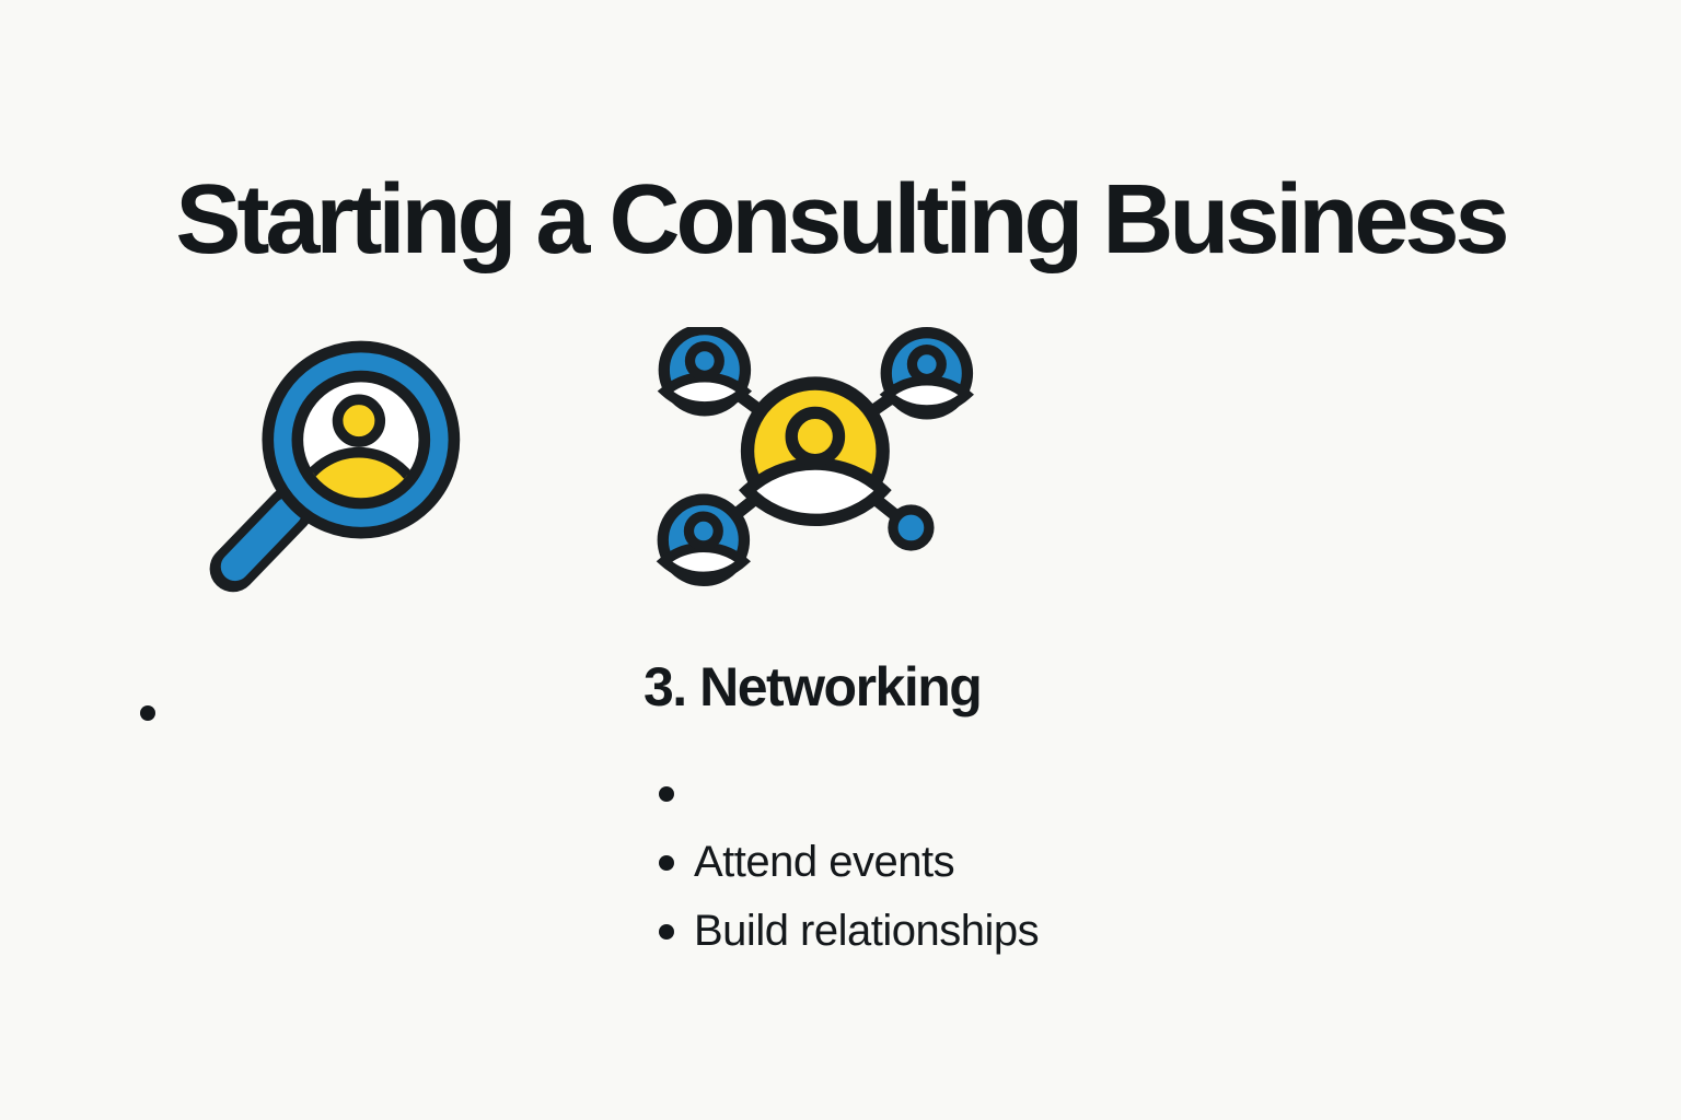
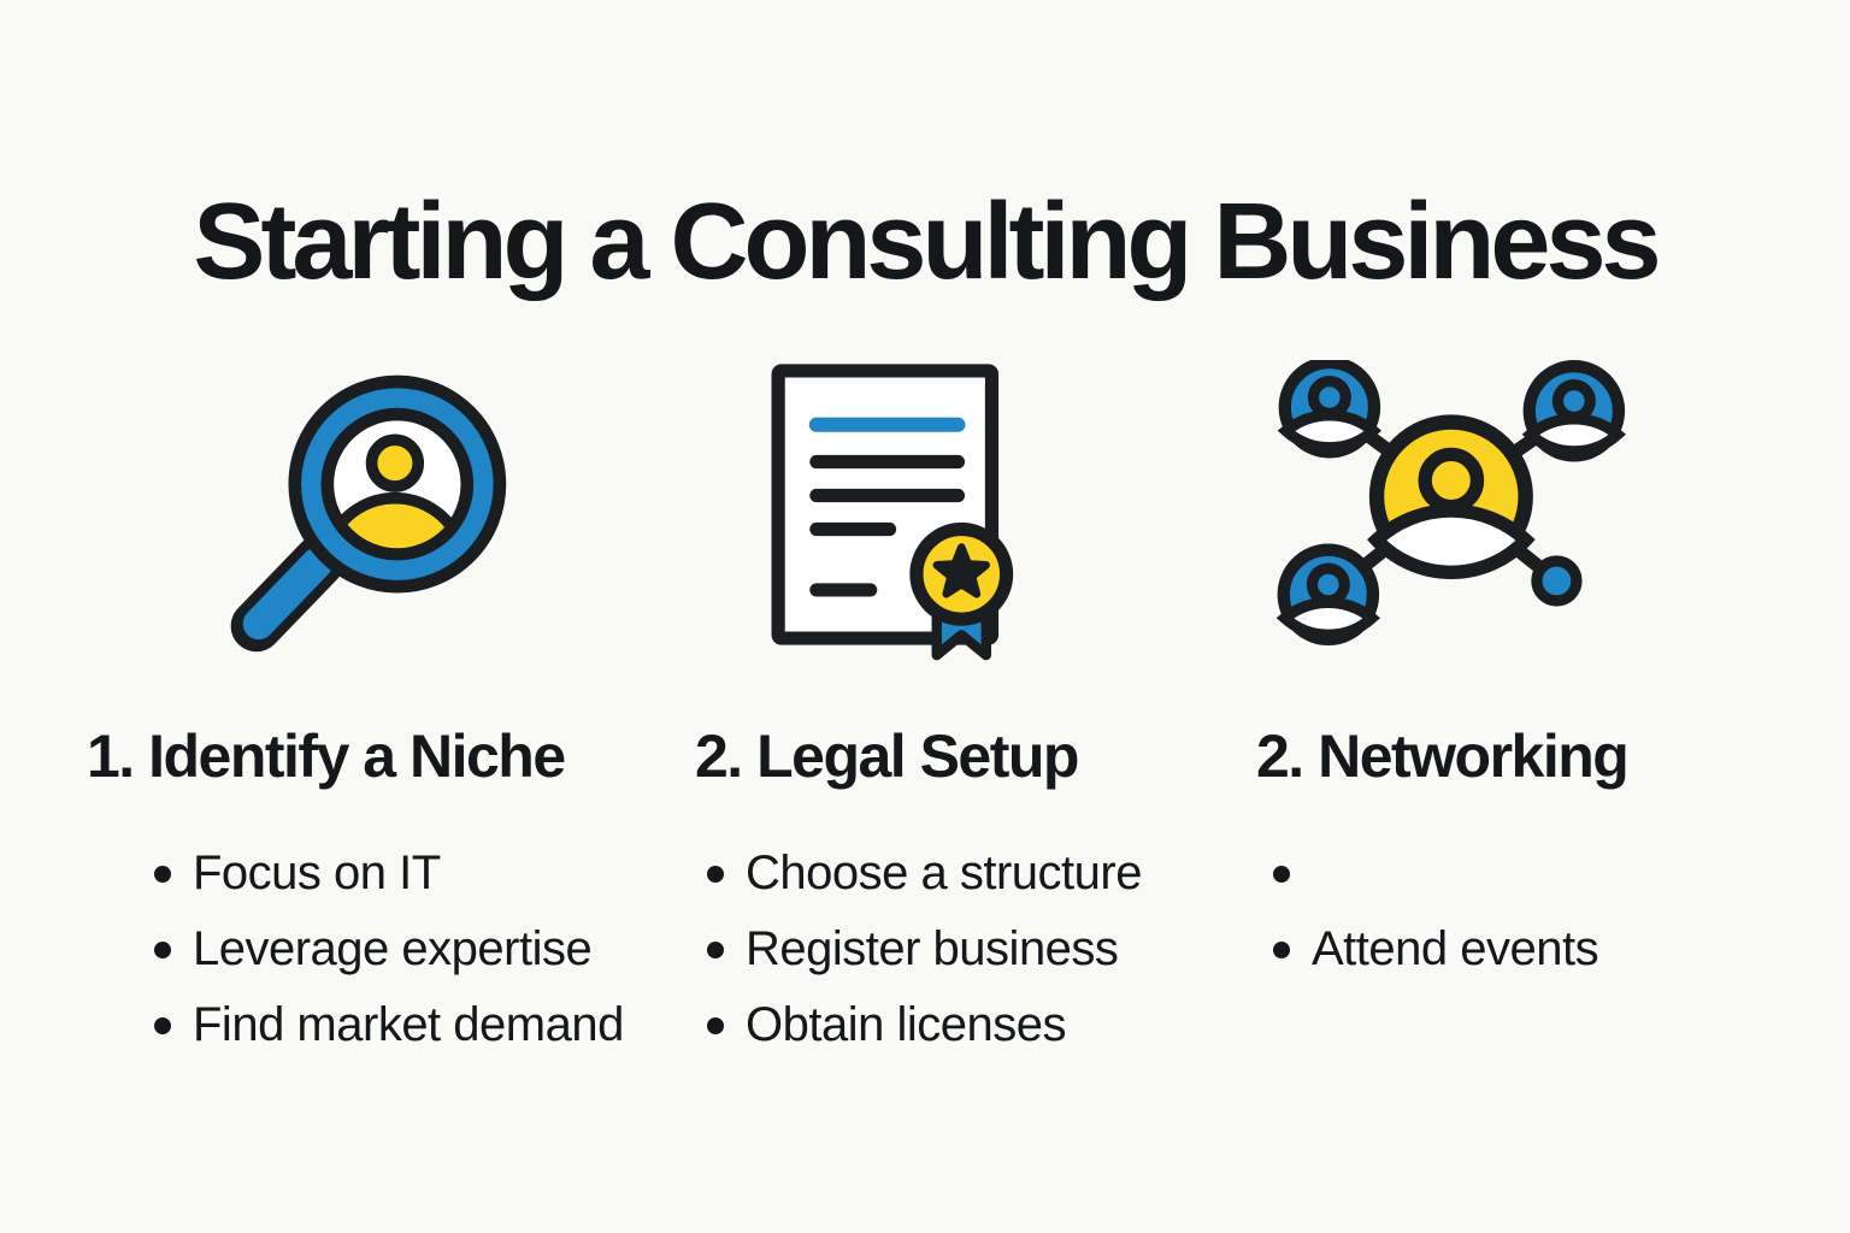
  Starting a Consulting Business
+ 1. Identify a Niche
+ Focus on IT
+ Leverage expertise
+ Find market demand
+ 2. Legal Setup
+ Choose a structure
+ Register business
+ Obtain licenses
- 3. Networking
+ 2. Networking
  Attend events
- Build relationships
